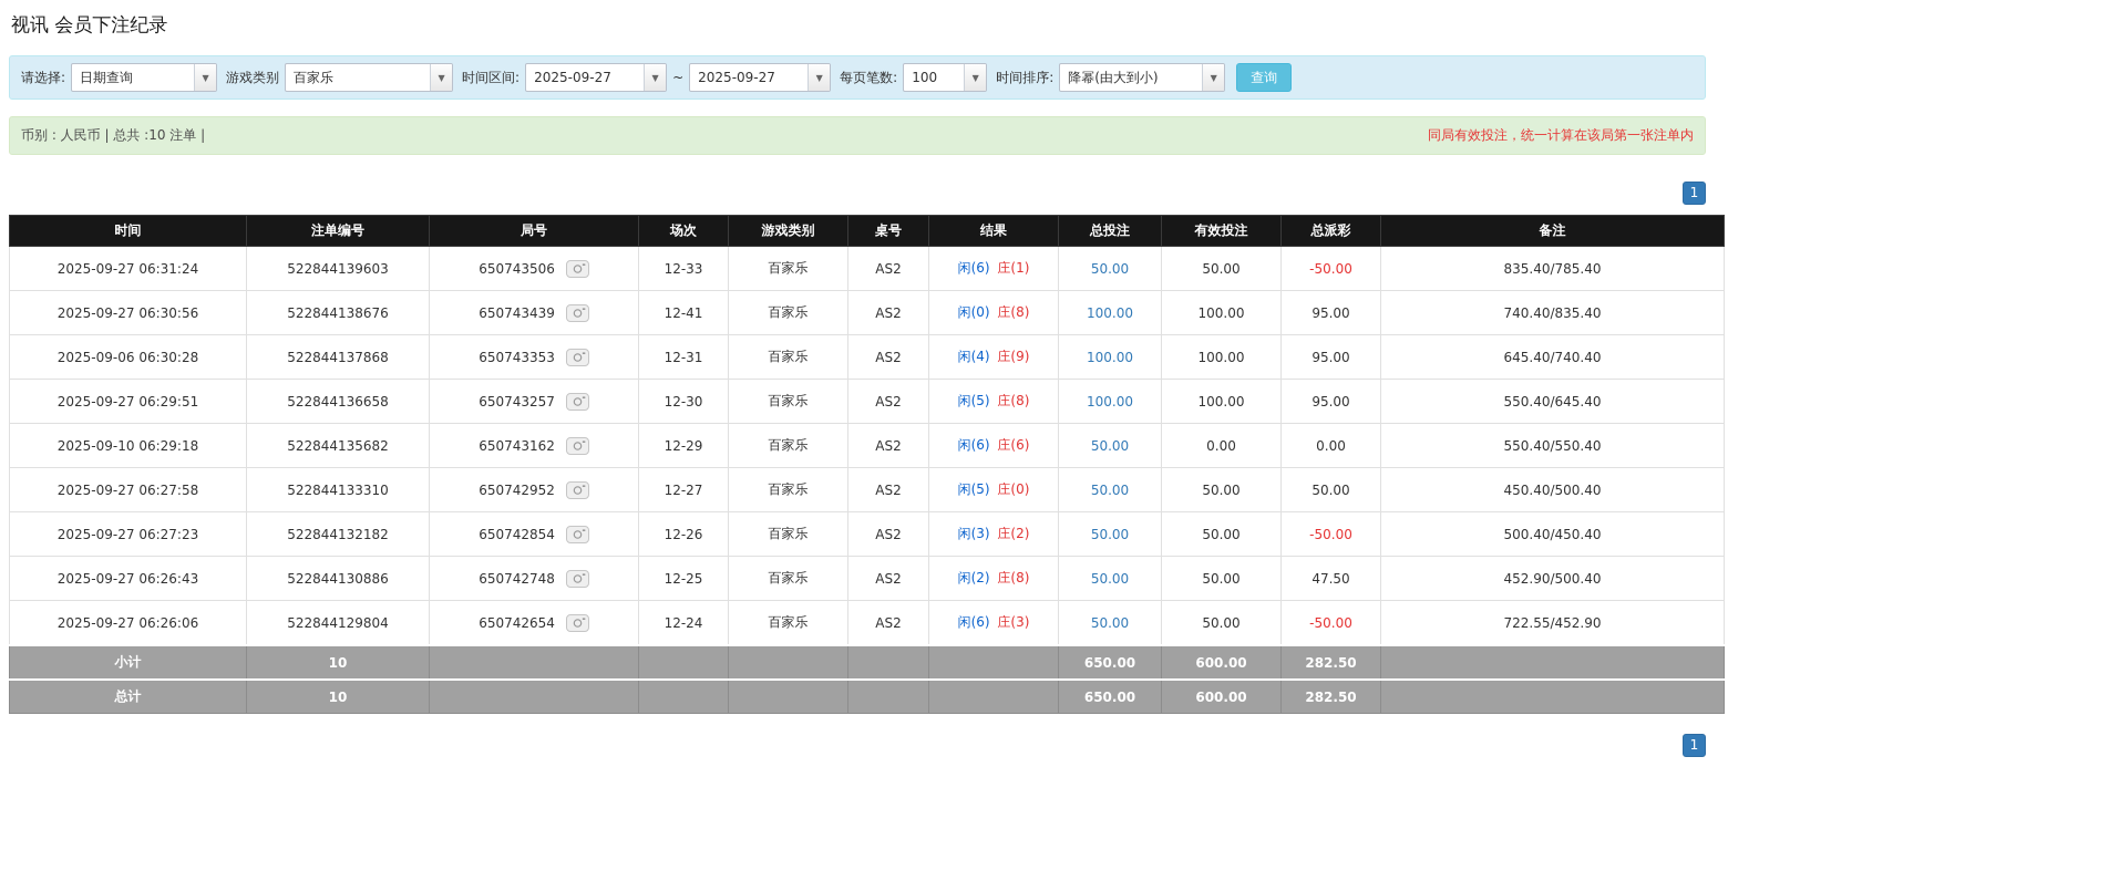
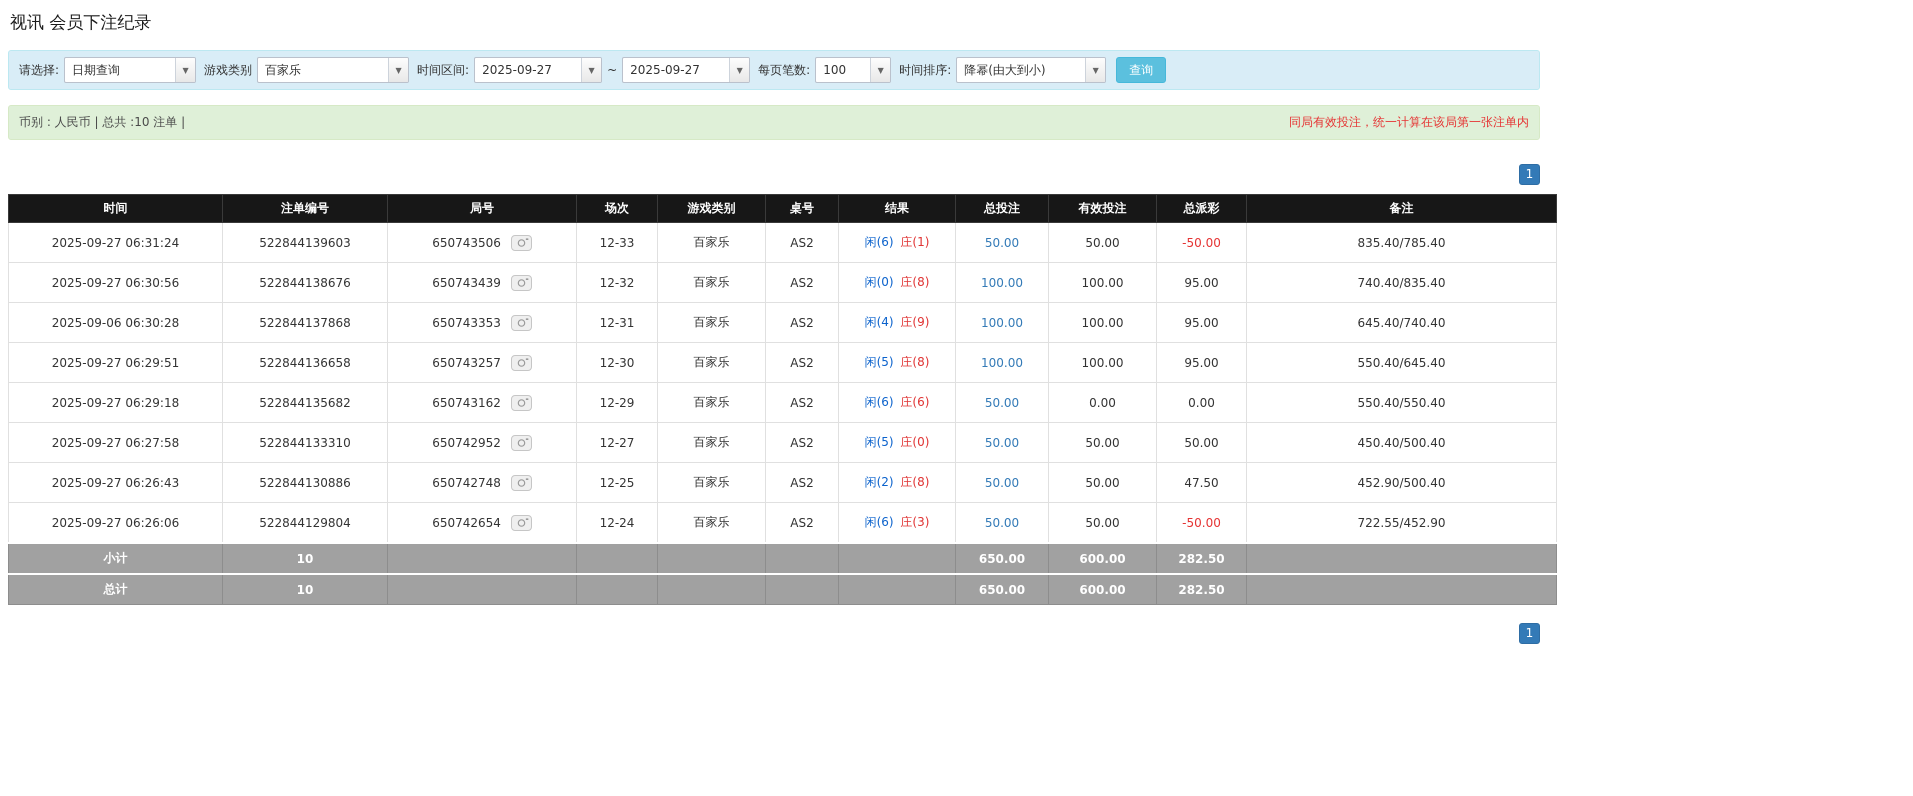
  视讯 会员下注纪录
  请选择:
  日期查询
  ▼
  游戏类别
  百家乐
  ▼
  时间区间:
  2025-09-27
  ▼
  ~
  2025-09-27
  ▼
  每页笔数:
  100
  ▼
  时间排序:
  降幂(由大到小)
  ▼
  查询
  币别 : 人民币 | 总共 :10 注单 |
  同局有效投注，统一计算在该局第一张注单内
  1
  时间	注单编号	局号	场次	游戏类别	桌号	结果	总投注	有效投注	总派彩	备注
  2025-09-27 06:31:24	522844139603	650743506	12-33	百家乐	AS2	闲(6) 庄(1)	50.00	50.00	-50.00	835.40/785.40
- 2025-09-27 06:30:56	522844138676	650743439	12-41	百家乐	AS2	闲(0) 庄(8)	100.00	100.00	95.00	740.40/835.40
+ 2025-09-27 06:30:56	522844138676	650743439	12-32	百家乐	AS2	闲(0) 庄(8)	100.00	100.00	95.00	740.40/835.40
  2025-09-06 06:30:28	522844137868	650743353	12-31	百家乐	AS2	闲(4) 庄(9)	100.00	100.00	95.00	645.40/740.40
  2025-09-27 06:29:51	522844136658	650743257	12-30	百家乐	AS2	闲(5) 庄(8)	100.00	100.00	95.00	550.40/645.40
- 2025-09-10 06:29:18	522844135682	650743162	12-29	百家乐	AS2	闲(6) 庄(6)	50.00	0.00	0.00	550.40/550.40
+ 2025-09-27 06:29:18	522844135682	650743162	12-29	百家乐	AS2	闲(6) 庄(6)	50.00	0.00	0.00	550.40/550.40
  2025-09-27 06:27:58	522844133310	650742952	12-27	百家乐	AS2	闲(5) 庄(0)	50.00	50.00	50.00	450.40/500.40
- 2025-09-27 06:27:23	522844132182	650742854	12-26	百家乐	AS2	闲(3) 庄(2)	50.00	50.00	-50.00	500.40/450.40
  2025-09-27 06:26:43	522844130886	650742748	12-25	百家乐	AS2	闲(2) 庄(8)	50.00	50.00	47.50	452.90/500.40
  2025-09-27 06:26:06	522844129804	650742654	12-24	百家乐	AS2	闲(6) 庄(3)	50.00	50.00	-50.00	722.55/452.90
  小计	10						650.00	600.00	282.50
  总计	10						650.00	600.00	282.50
  1
